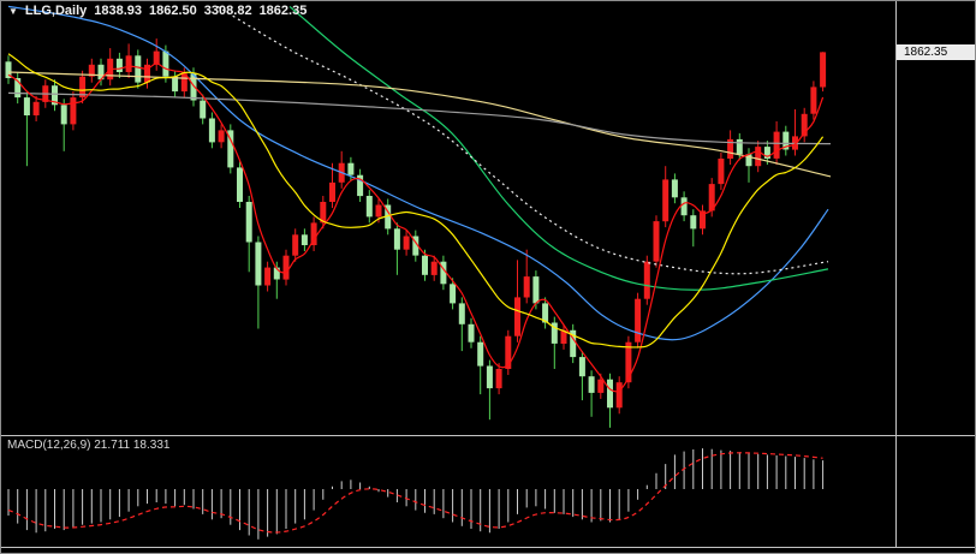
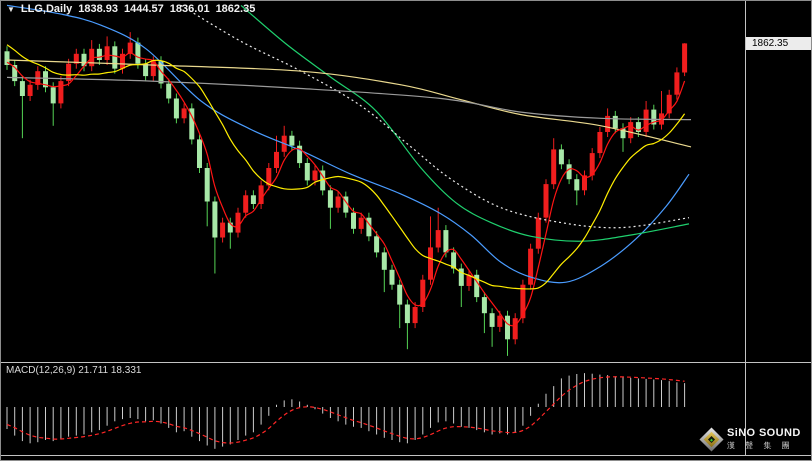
  ▼
  LLG,Daily
  1838.93
- 1862.50
+ 1444.57
- 3308.82
+ 1836.01
  1862.35
  1862.35
  MACD(12,26,9) 21.711 18.331
+ SiNO SOUND
+ 漢 聲 集 團
